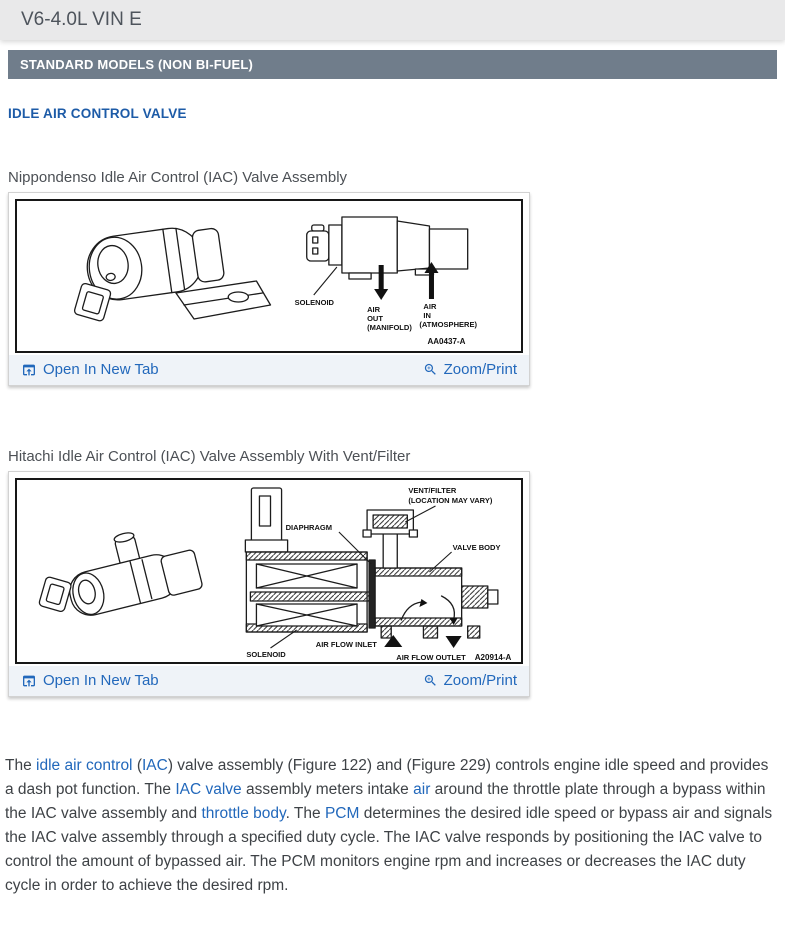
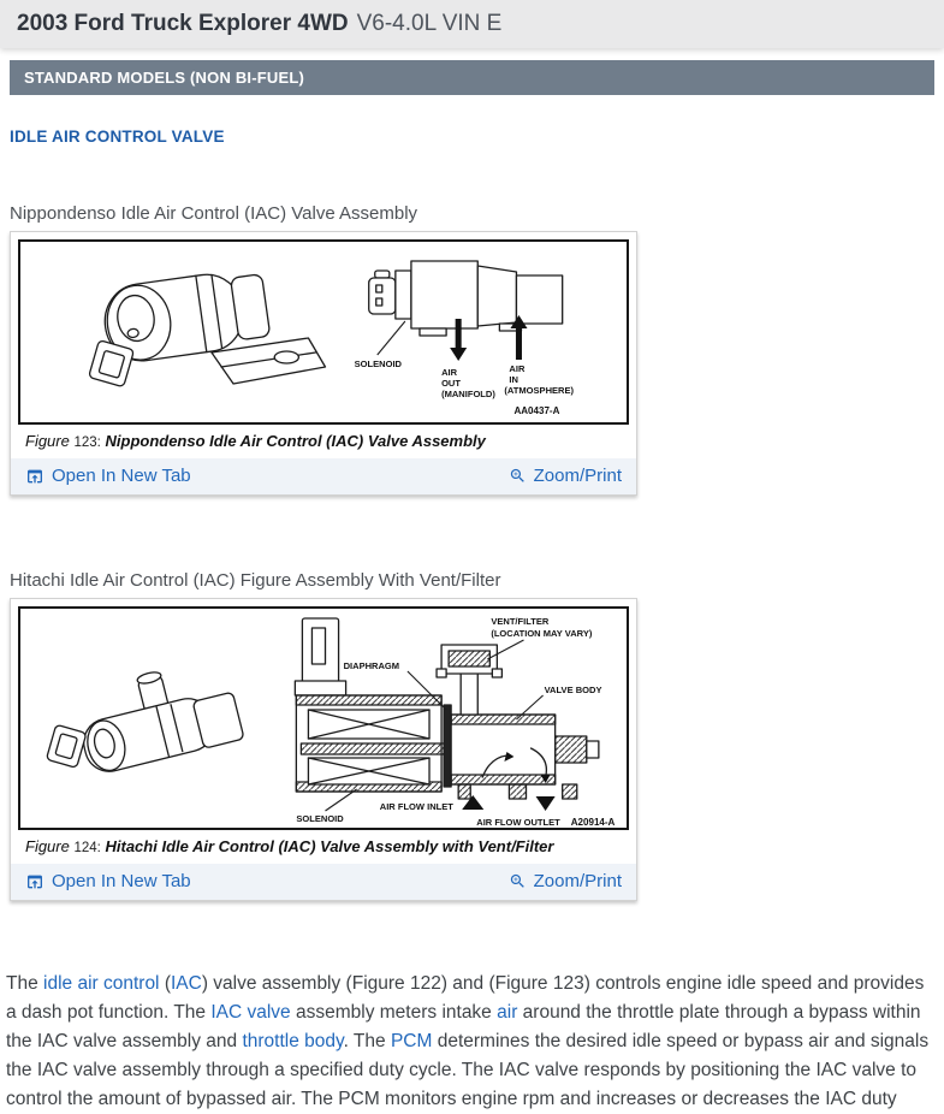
+ 2003 Ford Truck Explorer 4WD
  V6-4.0L VIN E
  STANDARD MODELS (NON BI-FUEL)
  IDLE AIR CONTROL VALVE
  Nippondenso Idle Air Control (IAC) Valve Assembly
  SOLENOID
  AIR
  OUT
  (MANIFOLD)
  AIR
  IN
  (ATMOSPHERE)
  AA0437-A
+ Figure 123: Nippondenso Idle Air Control (IAC) Valve Assembly
  Open In New Tab
  Zoom/Print
- Hitachi Idle Air Control (IAC) Valve Assembly With Vent/Filter
+ Hitachi Idle Air Control (IAC) Figure Assembly With Vent/Filter
  VENT/FILTER
  (LOCATION MAY VARY)
  DIAPHRAGM
  VALVE BODY
  SOLENOID
  AIR FLOW INLET
  AIR FLOW OUTLET
  A20914-A
+ Figure 124: Hitachi Idle Air Control (IAC) Valve Assembly with Vent/Filter
  Open In New Tab
  Zoom/Print
- The idle air control (IAC) valve assembly (Figure 122) and (Figure 229) controls engine idle speed and provides a dash pot function. The IAC valve assembly meters intake air around the throttle plate through a bypass within the IAC valve assembly and throttle body. The PCM determines the desired idle speed or bypass air and signals the IAC valve assembly through a specified duty cycle. The IAC valve responds by positioning the IAC valve to control the amount of bypassed air. The PCM monitors engine rpm and increases or decreases the IAC duty cycle in order to achieve the desired rpm.
+ The idle air control (IAC) valve assembly (Figure 122) and (Figure 123) controls engine idle speed and provides a dash pot function. The IAC valve assembly meters intake air around the throttle plate through a bypass within the IAC valve assembly and throttle body. The PCM determines the desired idle speed or bypass air and signals the IAC valve assembly through a specified duty cycle. The IAC valve responds by positioning the IAC valve to control the amount of bypassed air. The PCM monitors engine rpm and increases or decreases the IAC duty
